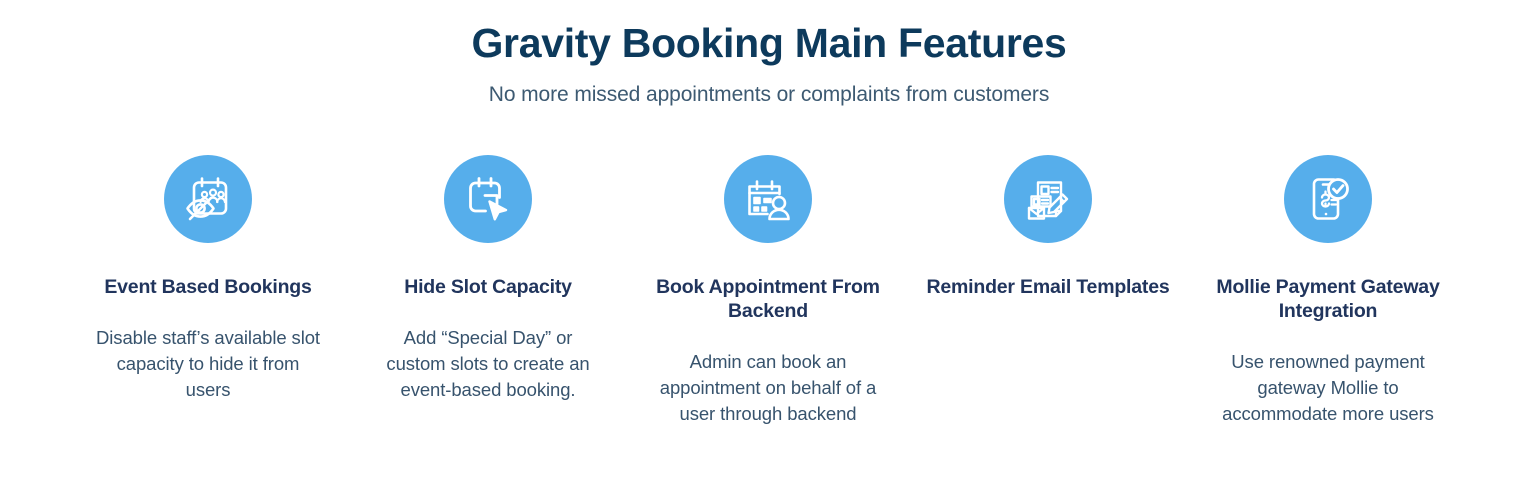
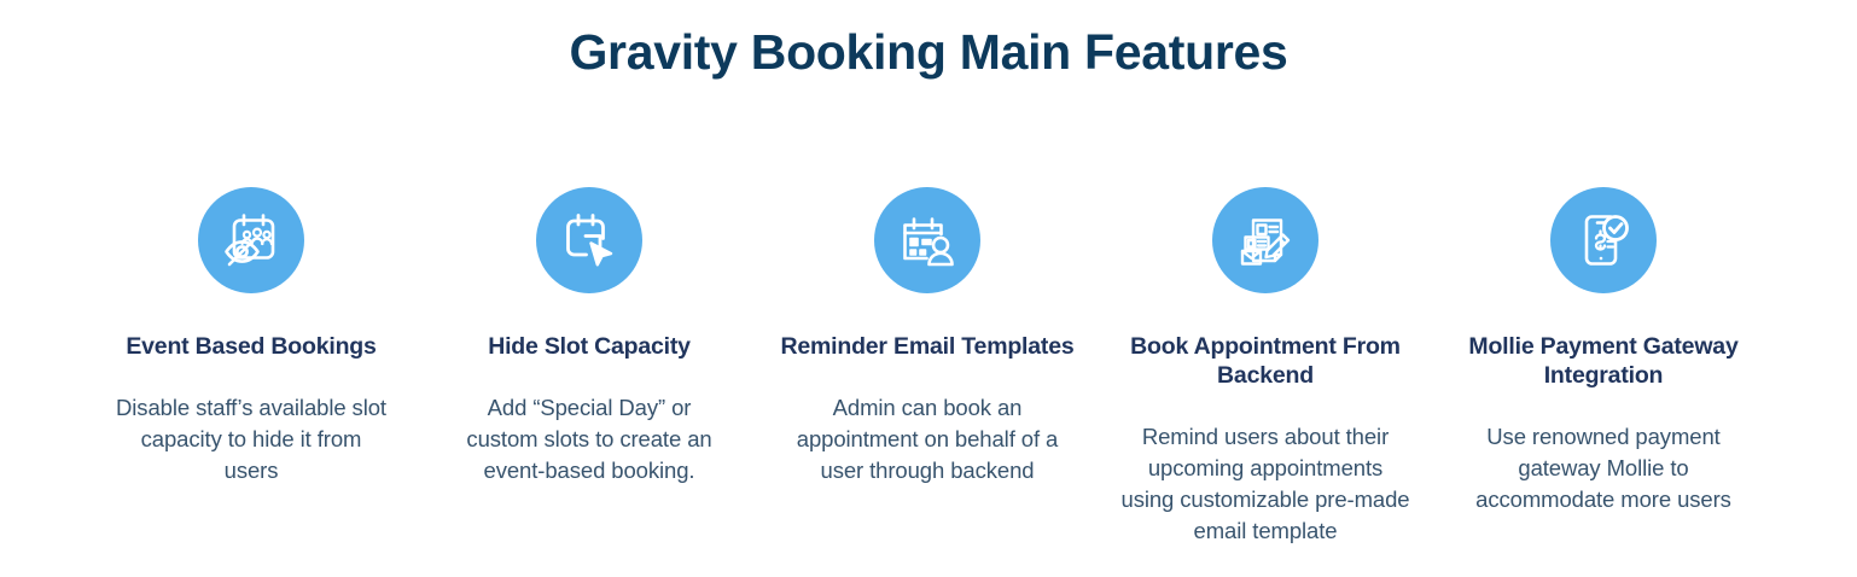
  Gravity Booking Main Features
- No more missed appointments or complaints from customers
  Event Based Bookings
  Disable staff’s available slot capacity to hide it from users
  Hide Slot Capacity
  Add “Special Day” or custom slots to create an event-based booking.
- Book Appointment From Backend
+ Reminder Email Templates
  Admin can book an appointment on behalf of a user through backend
- Reminder Email Templates
+ Book Appointment From Backend
+ Remind users about their upcoming appointments using customizable pre-made email template
  Mollie Payment Gateway Integration
  Use renowned payment gateway Mollie to accommodate more users
